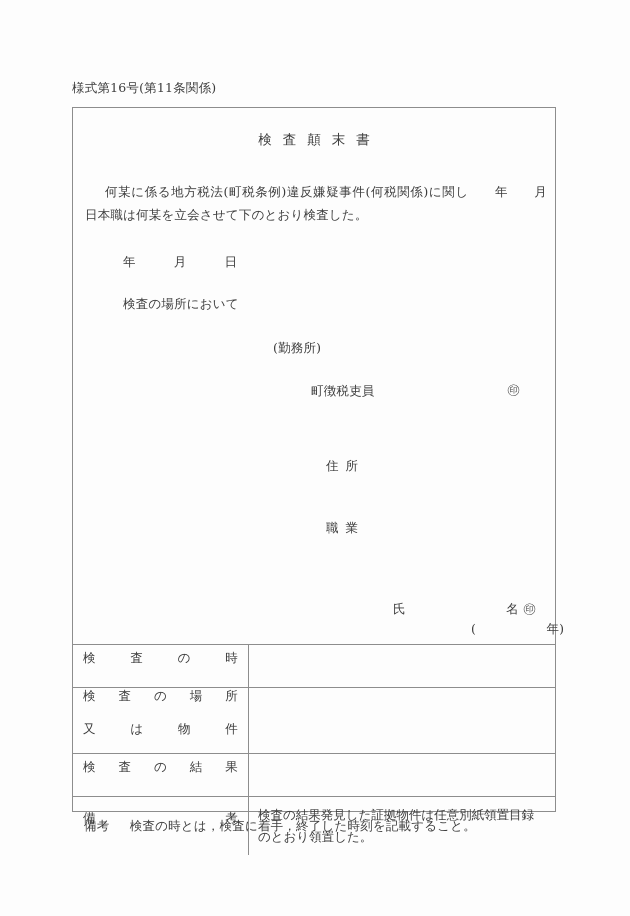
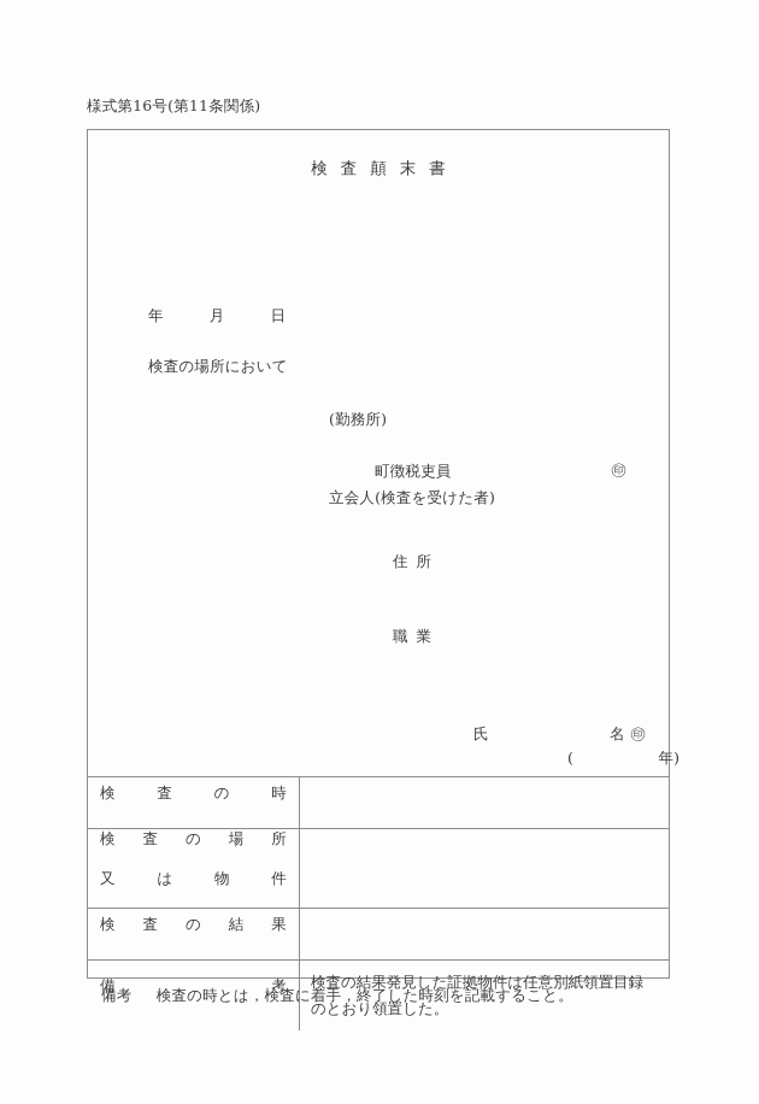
  様式第16号(第11条関係)
  検査顛末書
- 何某に係る地方税法(町税条例)違反嫌疑事件(何税関係)に関し 年 月 日本職は何某を立会させて下のとおり検査した。
  年 月 日
  検査の場所において
  (勤務所)
  町徴税吏員
  ㊞
+ 立会人(検査を受けた者)
  住所
  職業
  氏 名 ㊞
  ( 年)
  検査の時
  検査の場所 又は物件
  検査の結果
  備考	検査の結果発見した証拠物件は任意別紙領置目録のとおり領置した。
  備考 検査の時とは，検査に着手，終了した時刻を記載すること。
